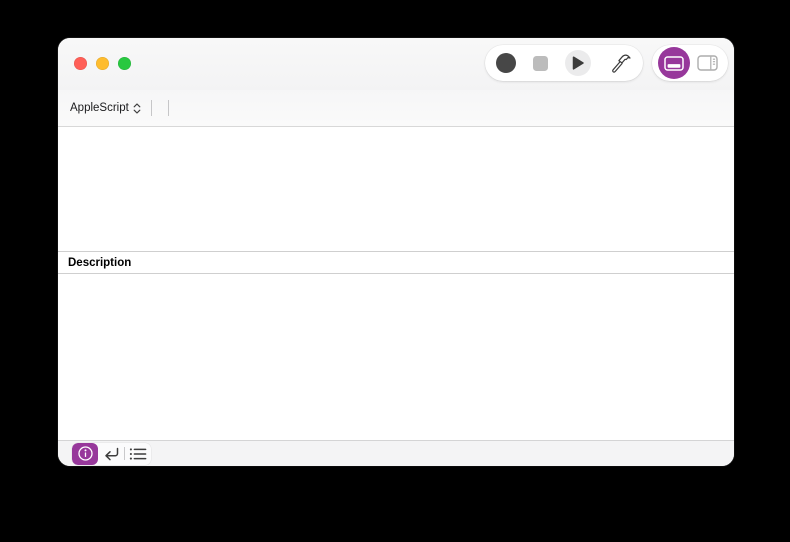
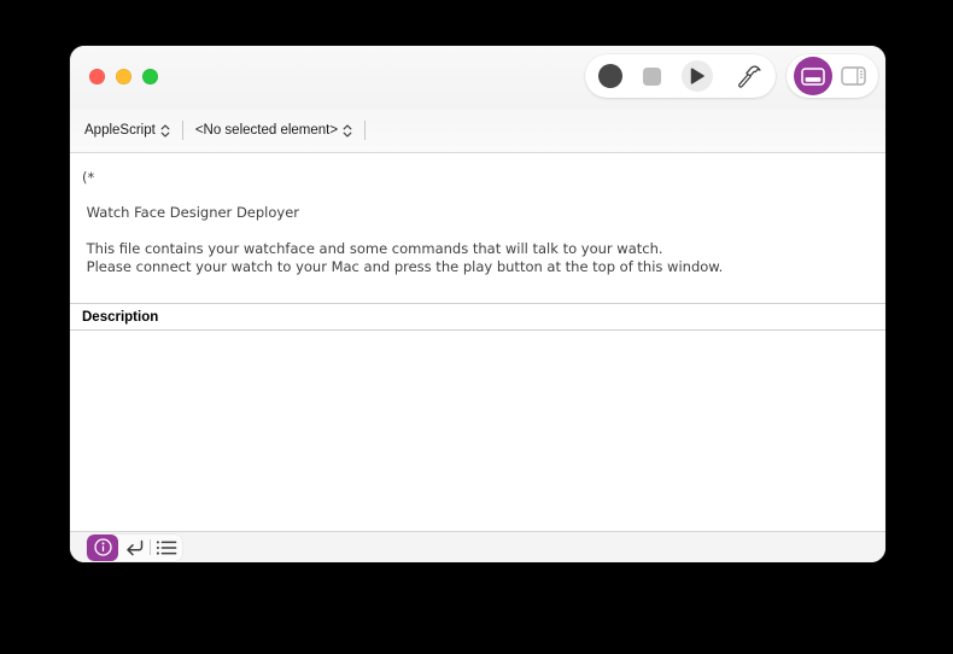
  AppleScript
+ <No selected element>
+ (*
+ Watch Face Designer Deployer
+ This file contains your watchface and some commands that will talk to your watch.
+ Please connect your watch to your Mac and press the play button at the top of this window.
  Description
